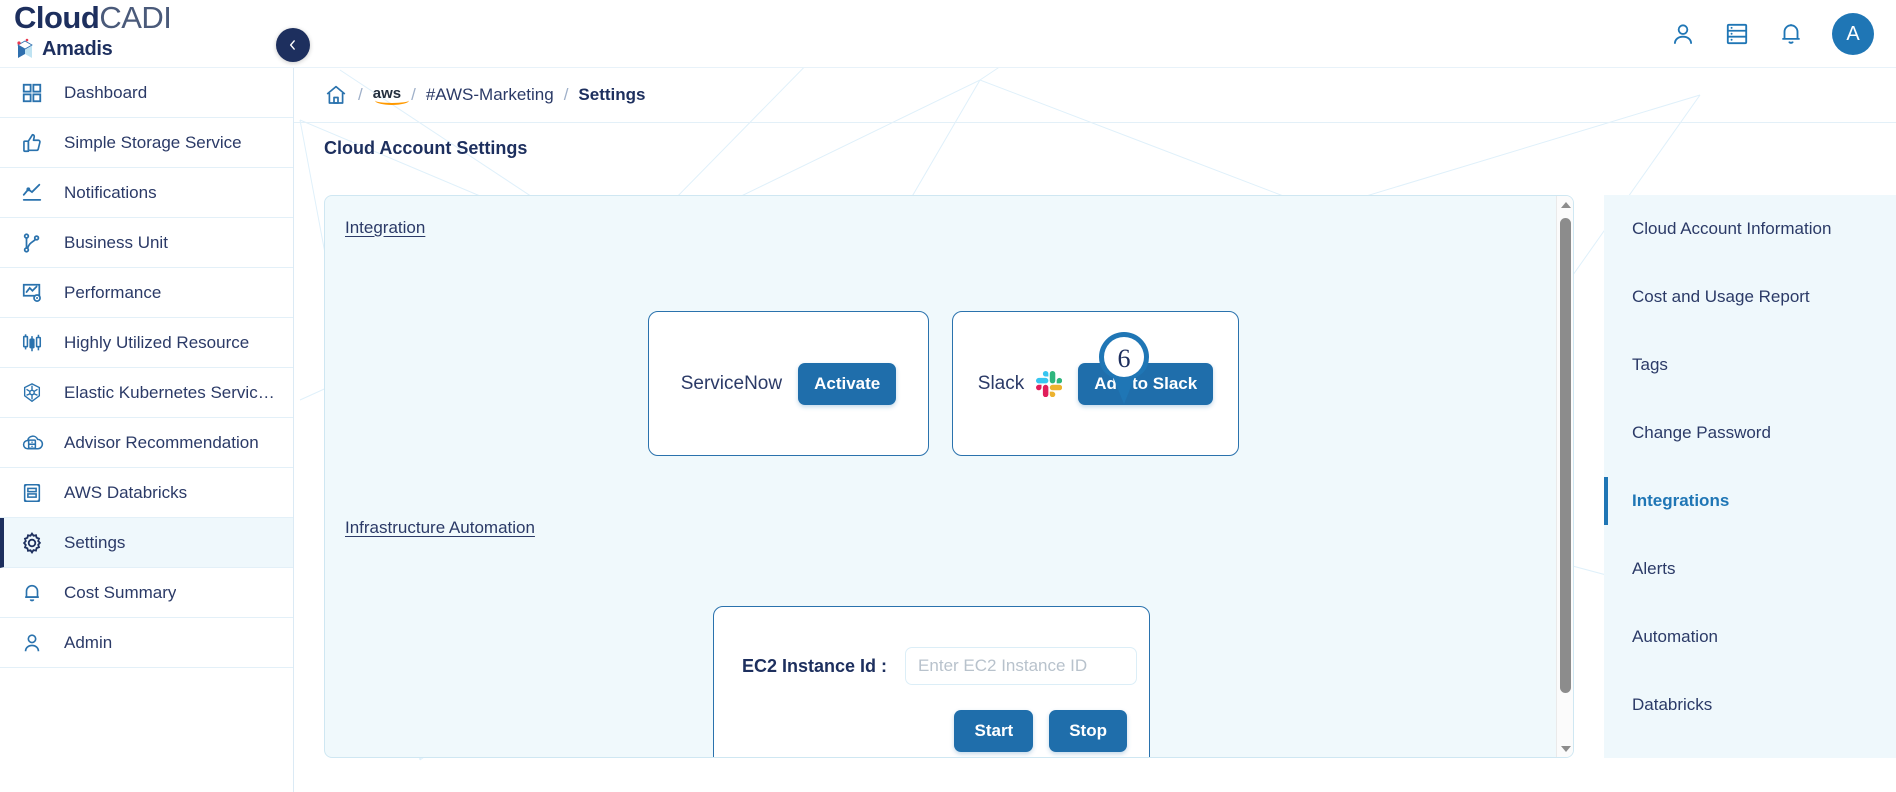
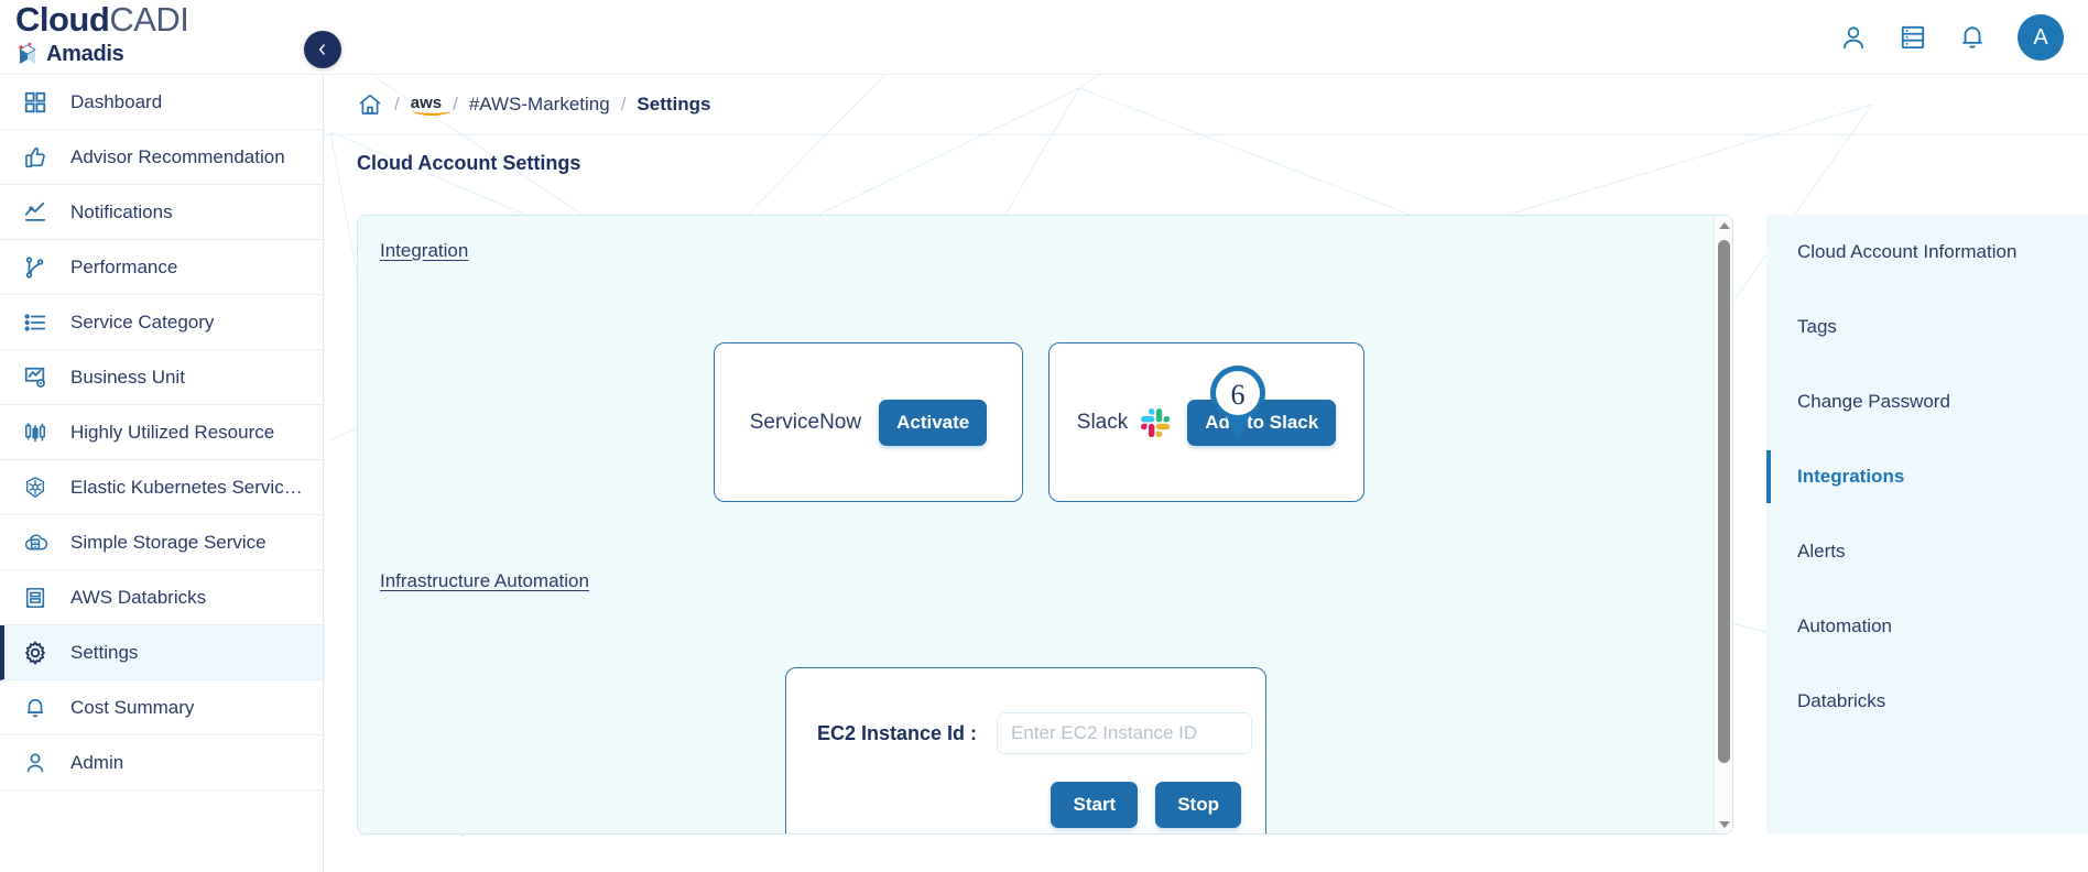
  CloudCADI
  Amadis
  A
  Dashboard
- Simple Storage Service
+ Advisor Recommendation
  Notifications
- Business Unit
+ Performance
+ Service Category
- Performance
+ Business Unit
  Highly Utilized Resource
  Elastic Kubernetes Servic…
- Advisor Recommendation
+ Simple Storage Service
  AWS Databricks
  Settings
  Cost Summary
  Admin
  /
  aws
  /
  #AWS-Marketing
  /
  Settings
  Cloud Account Settings
  Integration
  ServiceNow
  Activate
  Slack
  Ad to Slack
  Infrastructure Automation
  EC2 Instance Id :
  Enter EC2 Instance ID
  Start
  Stop
  Cloud Account Information
- Cost and Usage Report
  Tags
  Change Password
  Integrations
  Alerts
  Automation
  Databricks
  6
